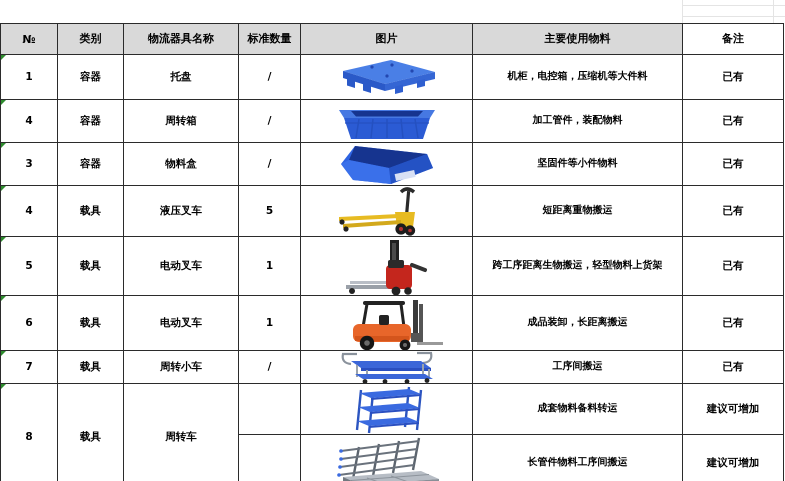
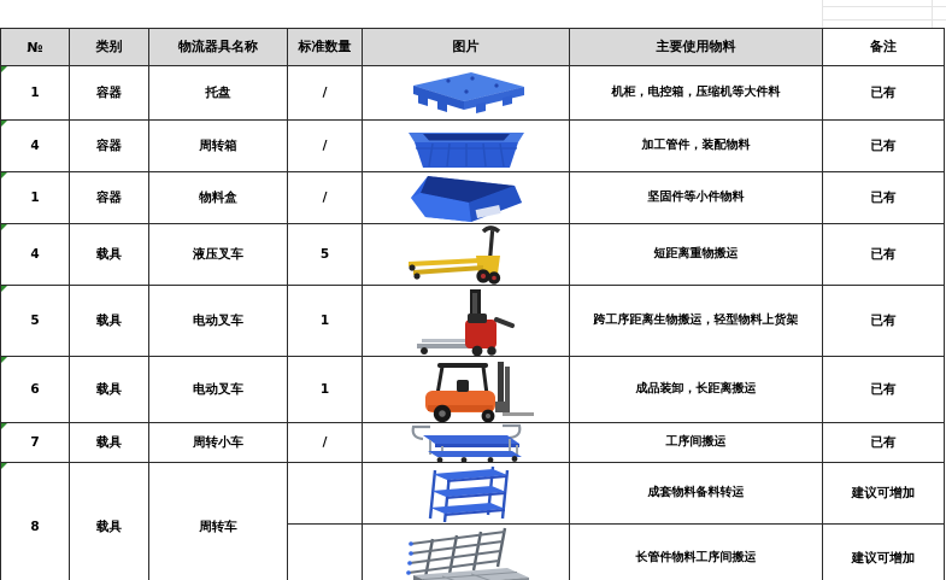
  №	类别	物流器具名称	标准数量	图片	主要使用物料	备注
  1	容器	托盘	/		机柜，电控箱，压缩机等大件料	已有
  4	容器	周转箱	/		加工管件，装配物料	已有
- 3	容器	物料盒	/		坚固件等小件物料	已有
+ 1	容器	物料盒	/		坚固件等小件物料	已有
  4	载具	液压叉车	5		短距离重物搬运	已有
  5	载具	电动叉车	1		跨工序距离生物搬运，轻型物料上货架	已有
  6	载具	电动叉车	1		成品装卸，长距离搬运	已有
  7	载具	周转小车	/		工序间搬运	已有
  8	载具	周转车			成套物料备料转运	建议可增加
  		长管件物料工序间搬运	建议可增加
